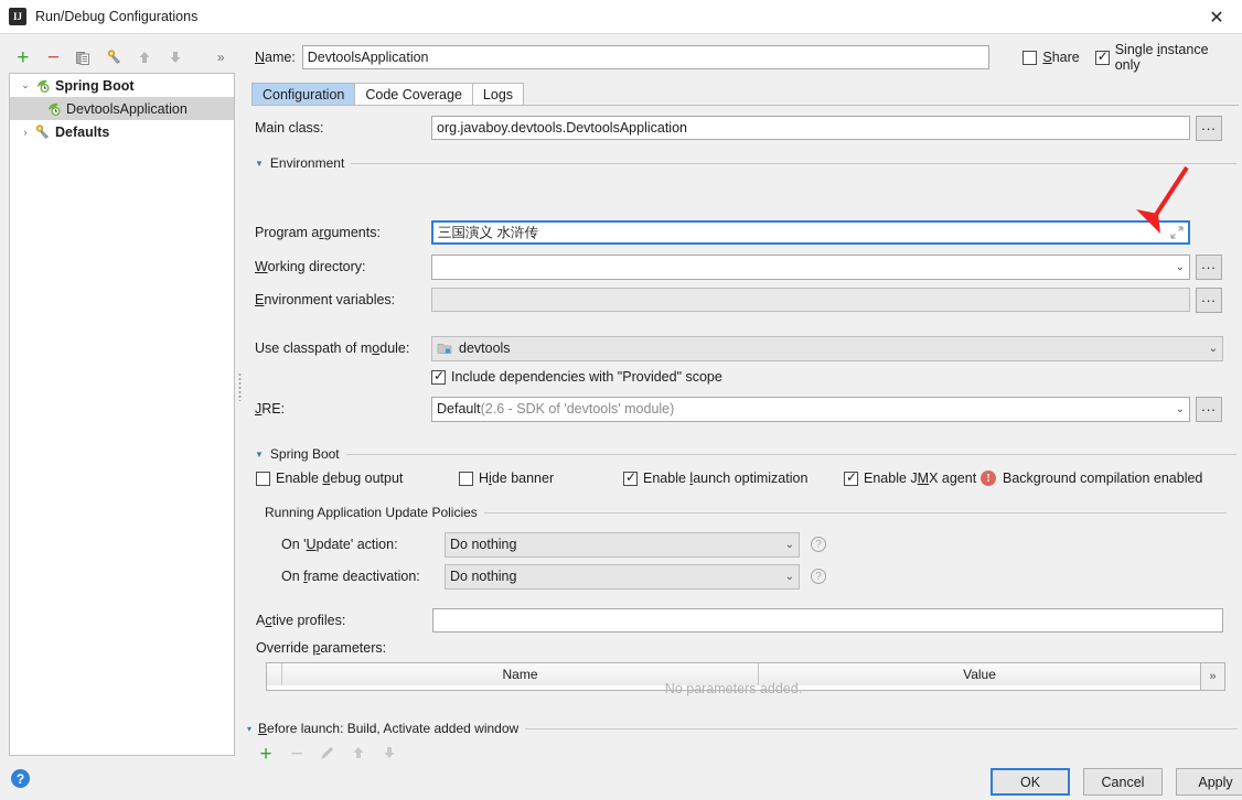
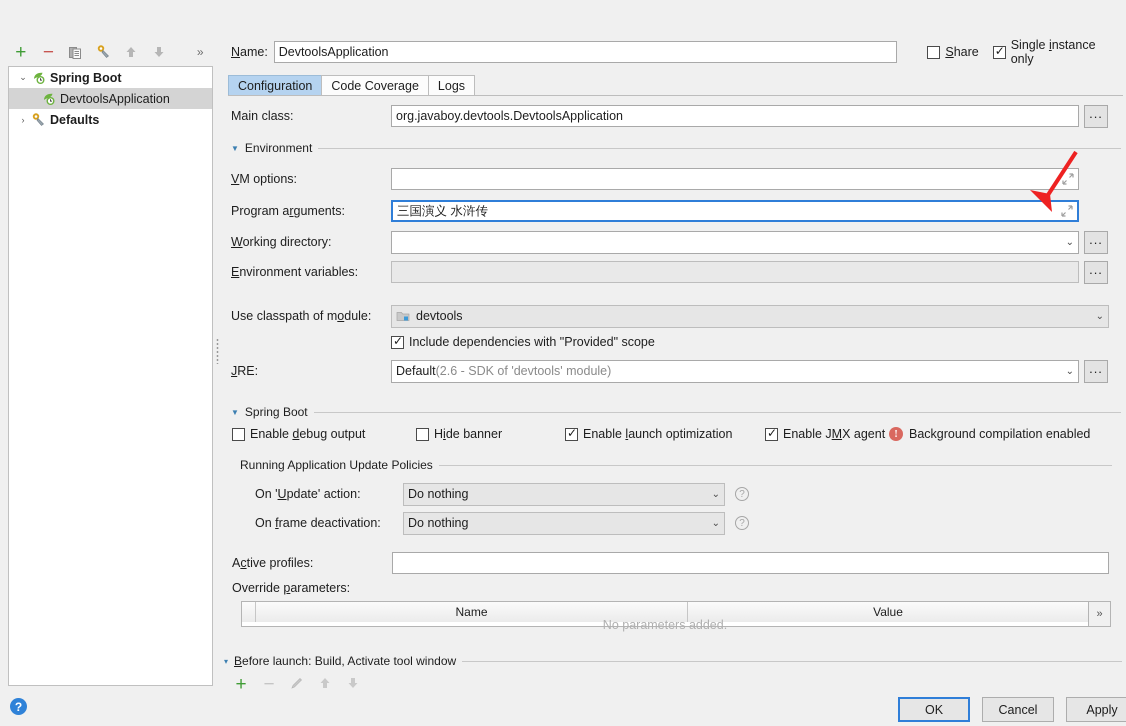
- IJ
- Run/Debug Configurations
- ✕
  +
  −
  »
  ⌄
  Spring Boot
  DevtoolsApplication
  ›
  Defaults
  ?
  Name:
  DevtoolsApplication
  Share
  Single instance only
  Configuration
  Code Coverage
  Logs
  Main class:
  org.javaboy.devtools.DevtoolsApplication
  ...
  ▼
  Environment
+ VM options:
  Program arguments:
  三国演义 水浒传
  Working directory:
  ⌄
  ...
  Environment variables:
  ...
  Use classpath of module:
  devtools
  ⌄
  Include dependencies with "Provided" scope
  JRE:
  Default
  (2.6 - SDK of 'devtools' module)
  ⌄
  ...
  ▼
  Spring Boot
  Enable debug output
  Hide banner
  Enable launch optimization
  Enable JMX agent
  !
  Background compilation enabled
  Running Application Update Policies
  On 'Update' action:
  Do nothing
  ⌄
  ?
  On frame deactivation:
  Do nothing
  ⌄
  ?
  Active profiles:
  Override parameters:
  Name
  Value
  No parameters added.
  »
  ▾
- Before launch: Build, Activate added window
+ Before launch: Build, Activate tool window
  +
  −
  OK
  Cancel
  Apply
